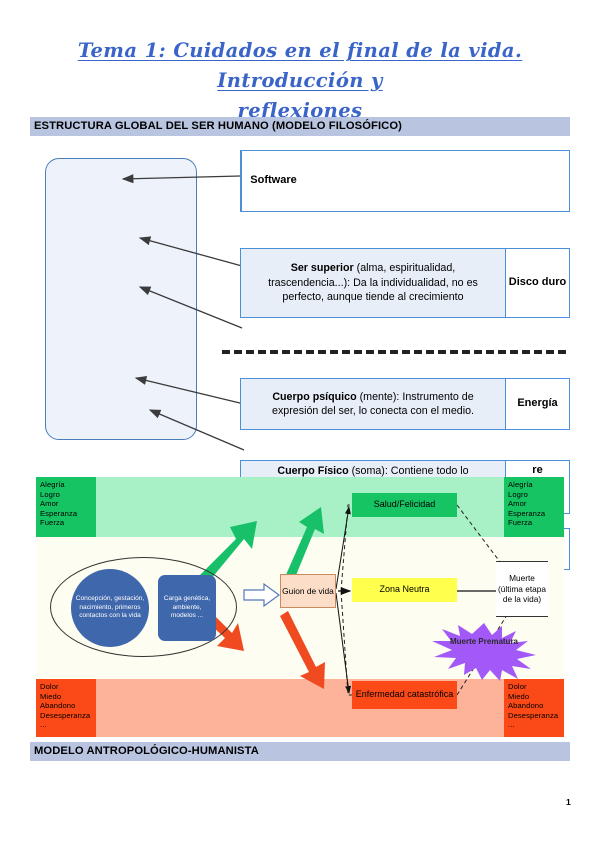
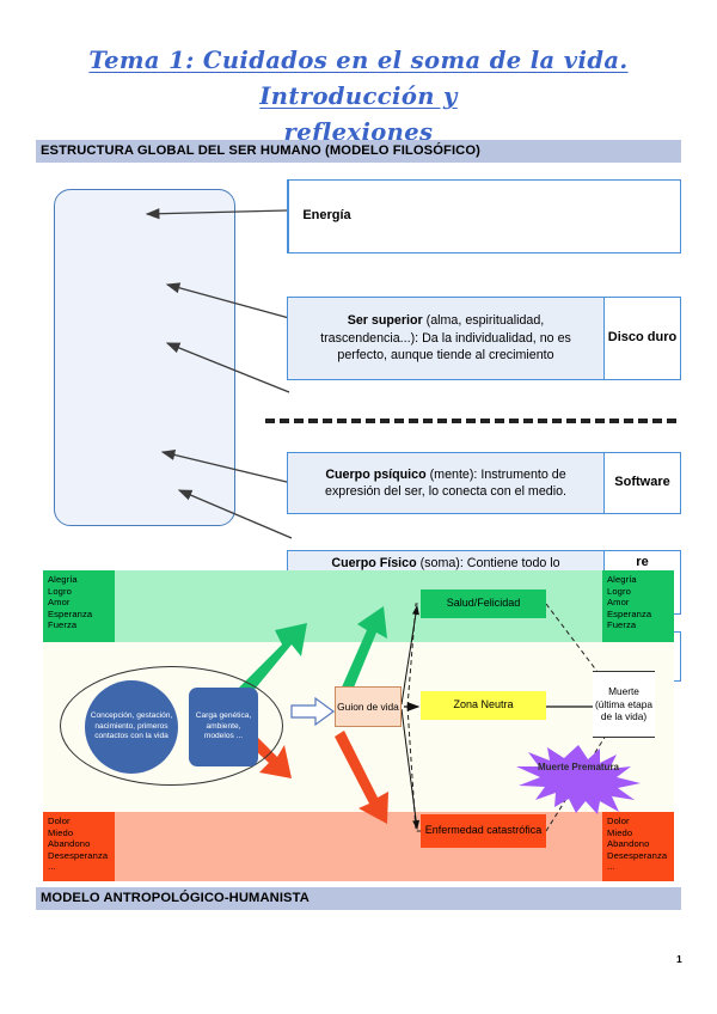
- Tema 1: Cuidados en el final de la vida. Introducción y
+ Tema 1: Cuidados en el soma de la vida. Introducción y
  reflexiones
  ESTRUCTURA GLOBAL DEL SER HUMANO (MODELO FILOSÓFICO)
- Software
+ Energía
  Ser superior (alma, espiritualidad, trascendencia...): Da la individualidad, no es perfecto, aunque tiende al crecimiento
  Disco duro
  Cuerpo psíquico (mente): Instrumento de expresión del ser, lo conecta con el medio.
- Energía
+ Software
  Cuerpo Físico (soma): Contiene todo lo
  re
  Alegría
  Logro
  Amor
  Esperanza
  Fuerza
  Alegría
  Logro
  Amor
  Esperanza
  Fuerza
  Dolor
  Miedo
  Abandono
  Desesperanza
  ...
  Dolor
  Miedo
  Abandono
  Desesperanza
  ...
  Guion de vida
  Salud/Felicidad
  Zona Neutra
  Enfermedad catastrófica
  Muerte (última etapa de la vida)
  Muerte Prematura
  MODELO ANTROPOLÓGICO-HUMANISTA
  1
